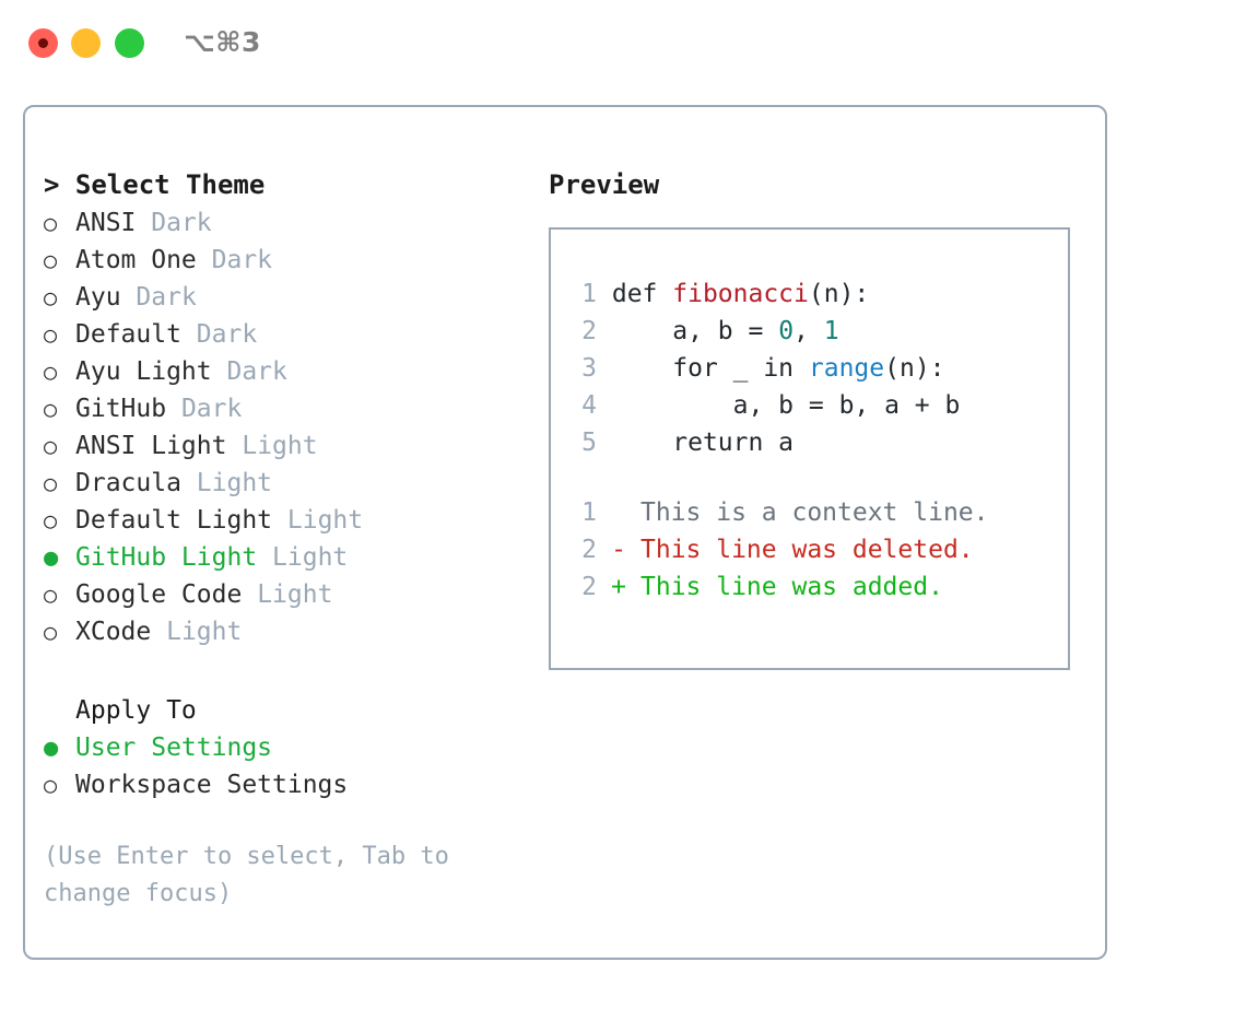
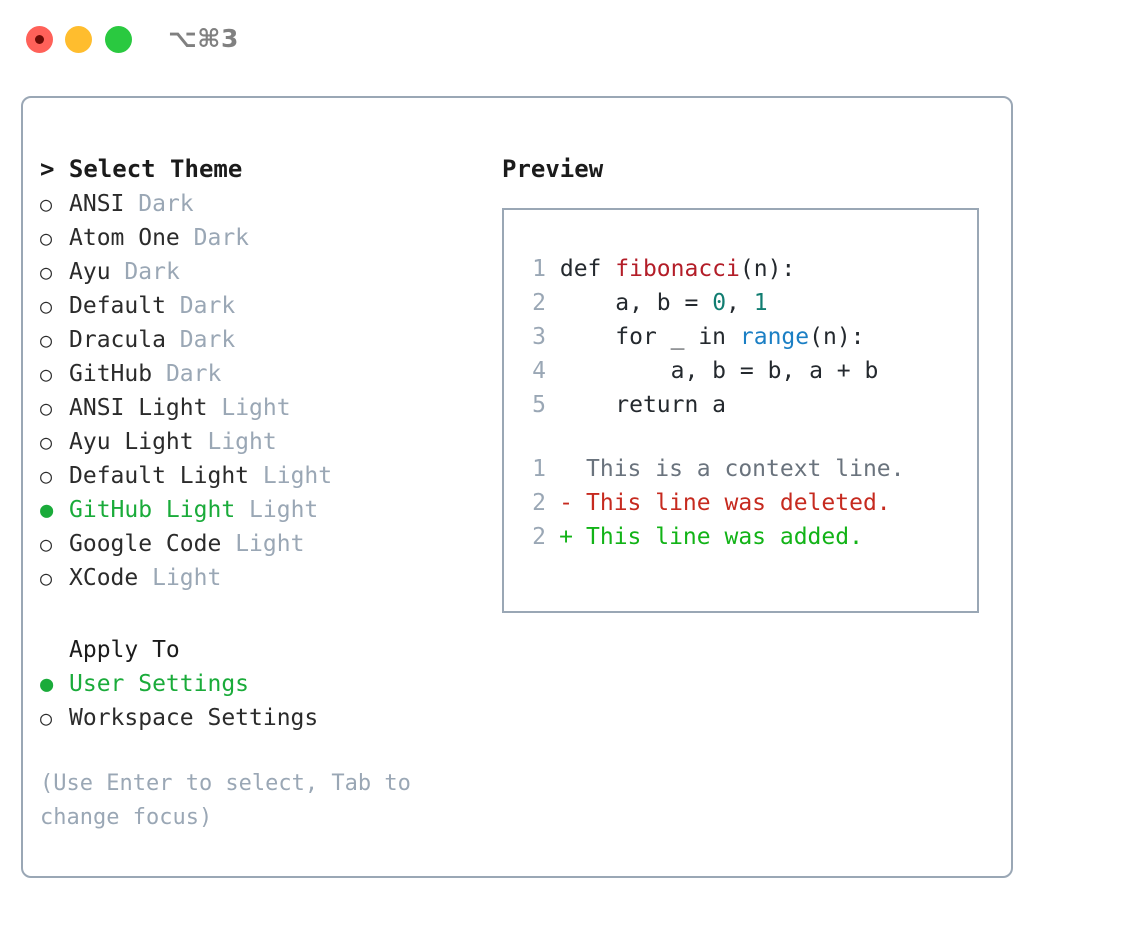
  ⌥⌘3
  > Select Theme
  ○ ANSI Dark
  ○ Atom One Dark
  ○ Ayu Dark
  ○ Default Dark
- ○ Ayu Light Dark
+ ○ Dracula Dark
  ○ GitHub Dark
  ○ ANSI Light Light
- ○ Dracula Light
+ ○ Ayu Light Light
  ○ Default Light Light
  ● GitHub Light Light
  ○ Google Code Light
  ○ XCode Light
  Apply To
  ● User Settings
  ○ Workspace Settings
  (Use Enter to select, Tab to change focus)
  Preview
  1 def fibonacci(n):
  2 a, b = 0, 1
  3 for _ in range(n):
  4 a, b = b, a + b
  5 return a
  1 This is a context line.
  2 - This line was deleted.
  2 + This line was added.
